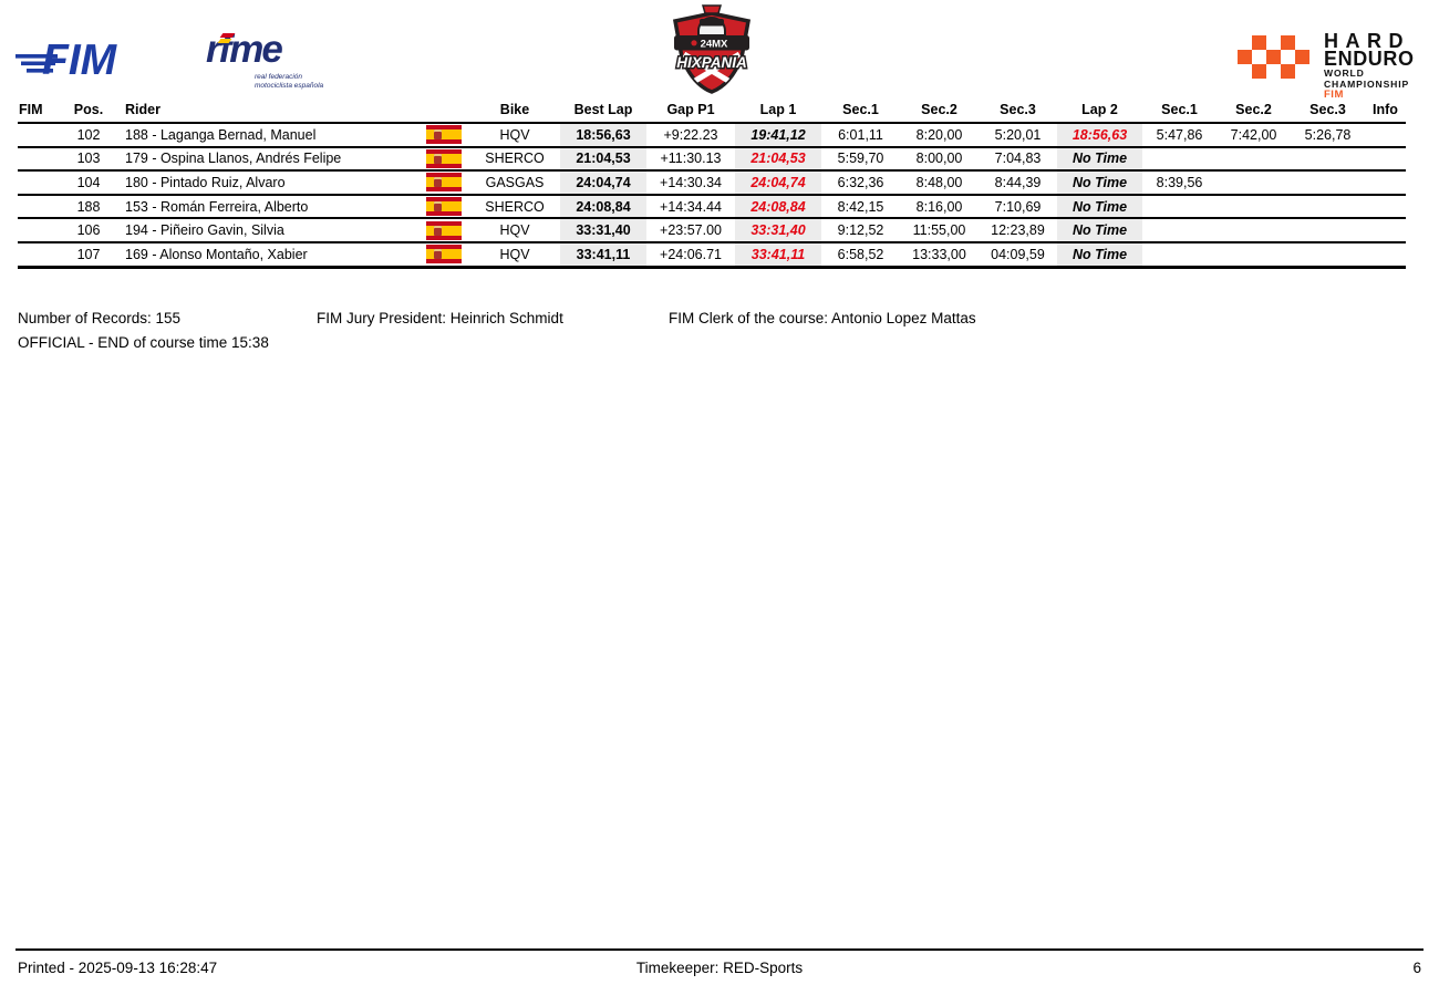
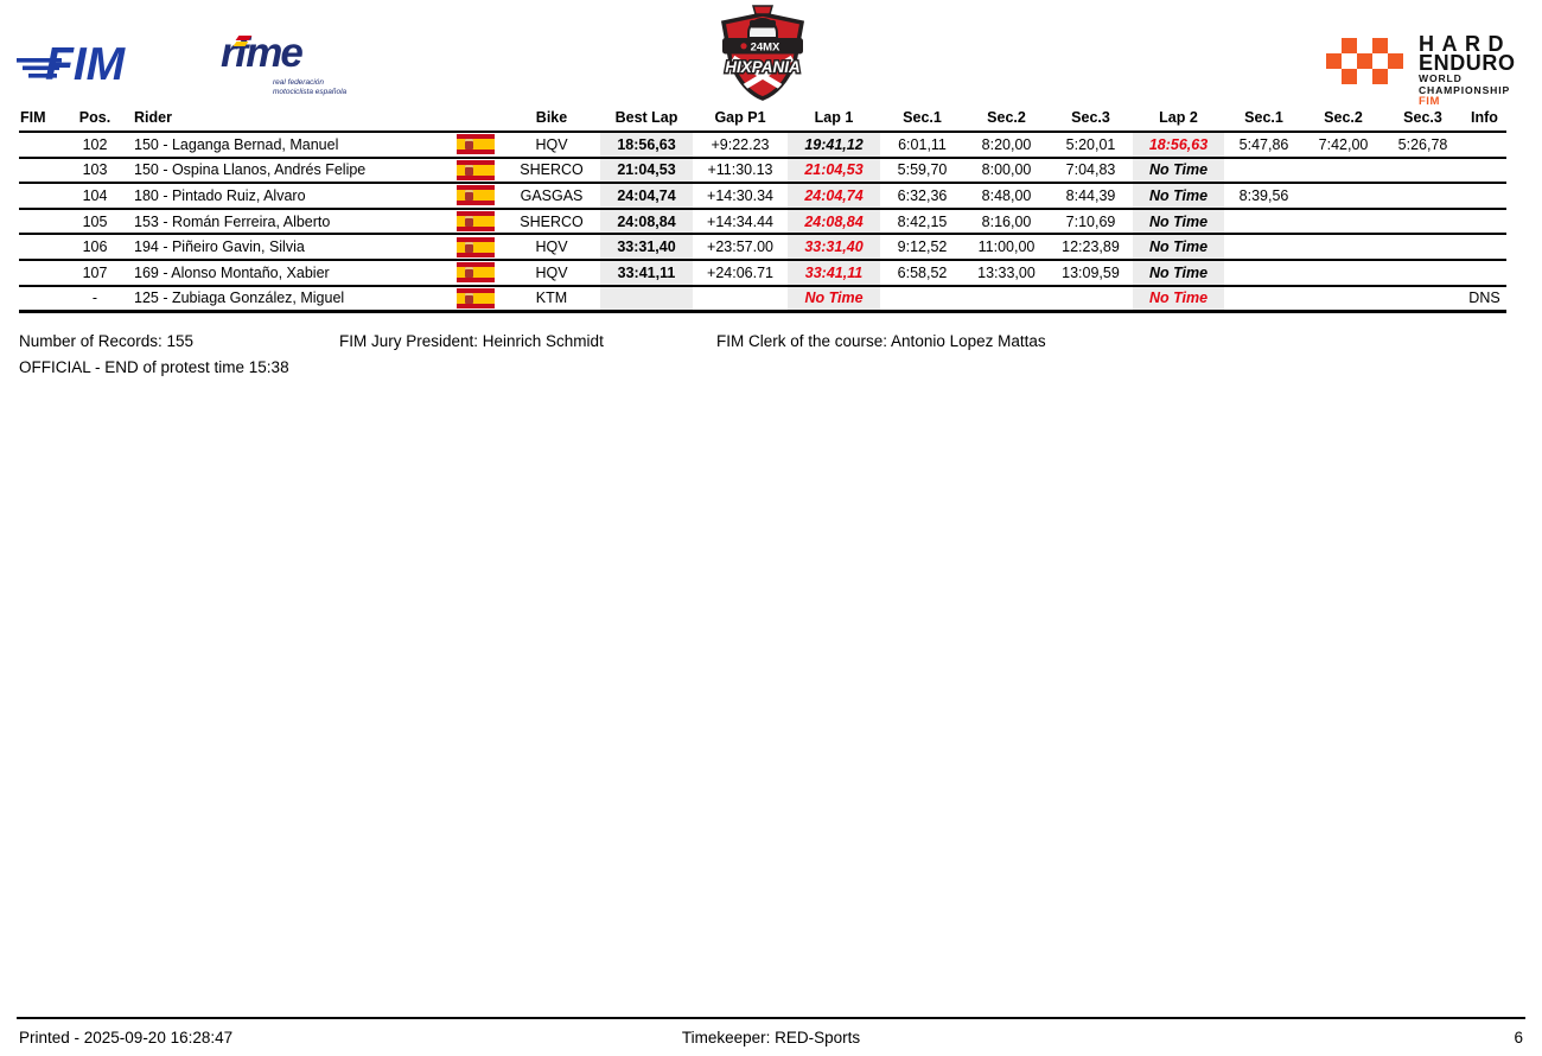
  FIM
  rfme
  24MX
  HIXPANIA
  HARD
  ENDURO
  WORLD CHAMPIONSHIP
  FIM
  FIM	Pos.	Rider		Bike	Best Lap	Gap P1	Lap 1	Sec.1	Sec.2	Sec.3	Lap 2	Sec.1	Sec.2	Sec.3	Info
- 	102	188 - Laganga Bernad, Manuel		HQV	18:56,63	+9:22.23	19:41,12	6:01,11	8:20,00	5:20,01	18:56,63	5:47,86	7:42,00	5:26,78
+ 	102	150 - Laganga Bernad, Manuel		HQV	18:56,63	+9:22.23	19:41,12	6:01,11	8:20,00	5:20,01	18:56,63	5:47,86	7:42,00	5:26,78
- 	103	179 - Ospina Llanos, Andrés Felipe		SHERCO	21:04,53	+11:30.13	21:04,53	5:59,70	8:00,00	7:04,83	No Time
+ 	103	150 - Ospina Llanos, Andrés Felipe		SHERCO	21:04,53	+11:30.13	21:04,53	5:59,70	8:00,00	7:04,83	No Time
  	104	180 - Pintado Ruiz, Alvaro		GASGAS	24:04,74	+14:30.34	24:04,74	6:32,36	8:48,00	8:44,39	No Time	8:39,56
- 	188	153 - Román Ferreira, Alberto		SHERCO	24:08,84	+14:34.44	24:08,84	8:42,15	8:16,00	7:10,69	No Time
+ 	105	153 - Román Ferreira, Alberto		SHERCO	24:08,84	+14:34.44	24:08,84	8:42,15	8:16,00	7:10,69	No Time
- 	106	194 - Piñeiro Gavin, Silvia		HQV	33:31,40	+23:57.00	33:31,40	9:12,52	11:55,00	12:23,89	No Time
+ 	106	194 - Piñeiro Gavin, Silvia		HQV	33:31,40	+23:57.00	33:31,40	9:12,52	11:00,00	12:23,89	No Time
- 	107	169 - Alonso Montaño, Xabier		HQV	33:41,11	+24:06.71	33:41,11	6:58,52	13:33,00	04:09,59	No Time
+ 	107	169 - Alonso Montaño, Xabier		HQV	33:41,11	+24:06.71	33:41,11	6:58,52	13:33,00	13:09,59	No Time
+ 	-	125 - Zubiaga González, Miguel		KTM			No Time				No Time				DNS
  Number of Records: 155
  FIM Jury President: Heinrich Schmidt
  FIM Clerk of the course: Antonio Lopez Mattas
- OFFICIAL - END of course time 15:38
+ OFFICIAL - END of protest time 15:38
- Printed - 2025-09-13 16:28:47
+ Printed - 2025-09-20 16:28:47
  Timekeeper: RED-Sports
  6
